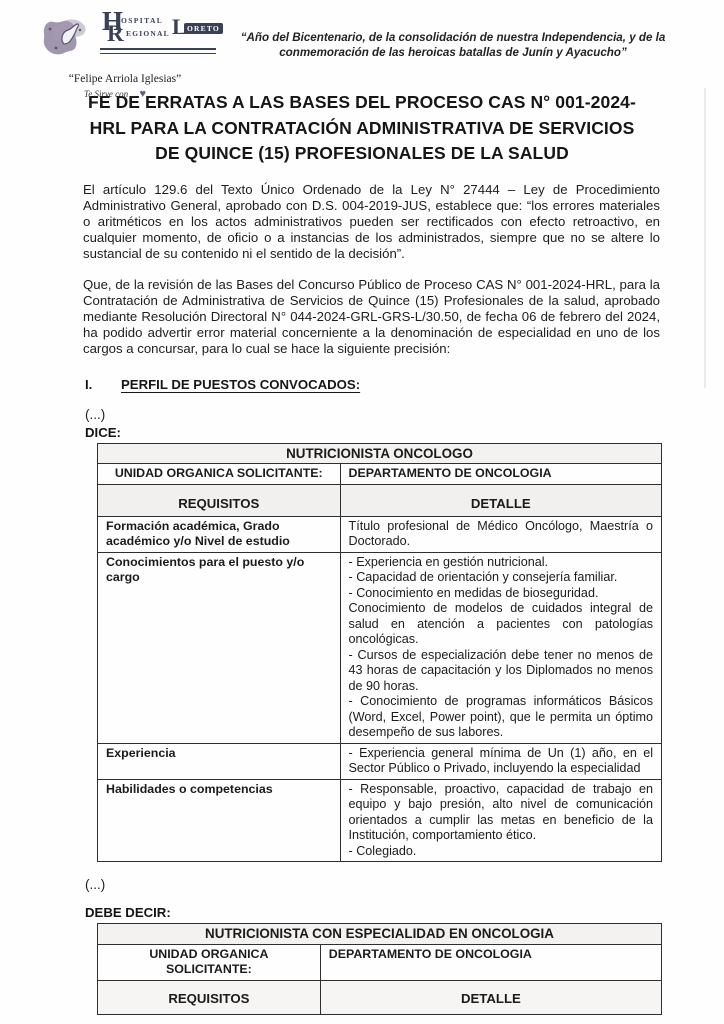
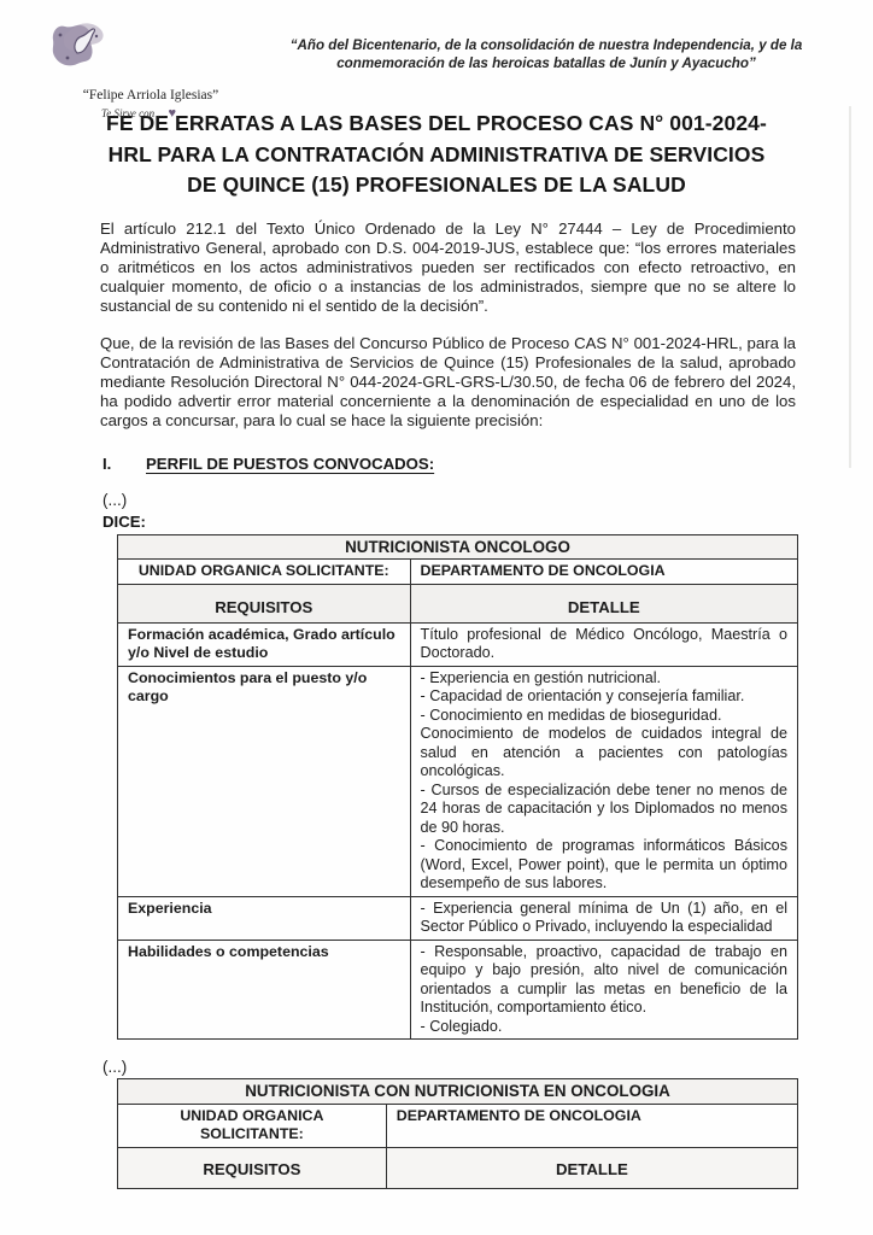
- H
- OSPITAL
- R
- EGIONAL
- L
- ORETO
  “Felipe Arriola Iglesias”
  Te Sirve con ... ♥
  “Año del Bicentenario, de la consolidación de nuestra Independencia, y de la conmemoración de las heroicas batallas de Junín y Ayacucho”
  ’
  FE DE ERRATAS A LAS BASES DEL PROCESO CAS N° 001-2024-HRL PARA LA CONTRATACIÓN ADMINISTRATIVA DE SERVICIOS DE QUINCE (15) PROFESIONALES DE LA SALUD
- El artículo 129.6 del Texto Único Ordenado de la Ley N° 27444 – Ley de Procedimiento Administrativo General, aprobado con D.S. 004-2019-JUS, establece que: “los errores materiales o aritméticos en los actos administrativos pueden ser rectificados con efecto retroactivo, en cualquier momento, de oficio o a instancias de los administrados, siempre que no se altere lo sustancial de su contenido ni el sentido de la decisión”.
+ El artículo 212.1 del Texto Único Ordenado de la Ley N° 27444 – Ley de Procedimiento Administrativo General, aprobado con D.S. 004-2019-JUS, establece que: “los errores materiales o aritméticos en los actos administrativos pueden ser rectificados con efecto retroactivo, en cualquier momento, de oficio o a instancias de los administrados, siempre que no se altere lo sustancial de su contenido ni el sentido de la decisión”.
  Que, de la revisión de las Bases del Concurso Público de Proceso CAS N° 001-2024-HRL, para la Contratación de Administrativa de Servicios de Quince (15) Profesionales de la salud, aprobado mediante Resolución Directoral N° 044-2024-GRL-GRS-L/30.50, de fecha 06 de febrero del 2024, ha podido advertir error material concerniente a la denominación de especialidad en uno de los cargos a concursar, para lo cual se hace la siguiente precisión:
  I.
  PERFIL DE PUESTOS CONVOCADOS:
  (...)
  DICE:
  NUTRICIONISTA ONCOLOGO
  UNIDAD ORGANICA SOLICITANTE:	DEPARTAMENTO DE ONCOLOGIA
  REQUISITOS	DETALLE
- Formación académica, Grado académico y/o Nivel de estudio	Título profesional de Médico Oncólogo, Maestría o Doctorado.
+ Formación académica, Grado artículo y/o Nivel de estudio	Título profesional de Médico Oncólogo, Maestría o Doctorado.
- Conocimientos para el puesto y/o cargo	- Experiencia en gestión nutricional.- Capacidad de orientación y consejería familiar.- Conocimiento en medidas de bioseguridad.Conocimiento de modelos de cuidados integral de salud en atención a pacientes con patologías oncológicas.- Cursos de especialización debe tener no menos de 43 horas de capacitación y los Diplomados no menos de 90 horas.- Conocimiento de programas informáticos Básicos (Word, Excel, Power point), que le permita un óptimo desempeño de sus labores.
+ Conocimientos para el puesto y/o cargo	- Experiencia en gestión nutricional.- Capacidad de orientación y consejería familiar.- Conocimiento en medidas de bioseguridad.Conocimiento de modelos de cuidados integral de salud en atención a pacientes con patologías oncológicas.- Cursos de especialización debe tener no menos de 24 horas de capacitación y los Diplomados no menos de 90 horas.- Conocimiento de programas informáticos Básicos (Word, Excel, Power point), que le permita un óptimo desempeño de sus labores.
  Experiencia	- Experiencia general mínima de Un (1) año, en el Sector Público o Privado, incluyendo la especialidad
  Habilidades o competencias	- Responsable, proactivo, capacidad de trabajo en equipo y bajo presión, alto nivel de comunicación orientados a cumplir las metas en beneficio de la Institución, comportamiento ético.- Colegiado.
  (...)
- DEBE DECIR:
- NUTRICIONISTA CON ESPECIALIDAD EN ONCOLOGIA
+ NUTRICIONISTA CON NUTRICIONISTA EN ONCOLOGIA
  UNIDAD ORGANICA SOLICITANTE:	DEPARTAMENTO DE ONCOLOGIA
  REQUISITOS	DETALLE
